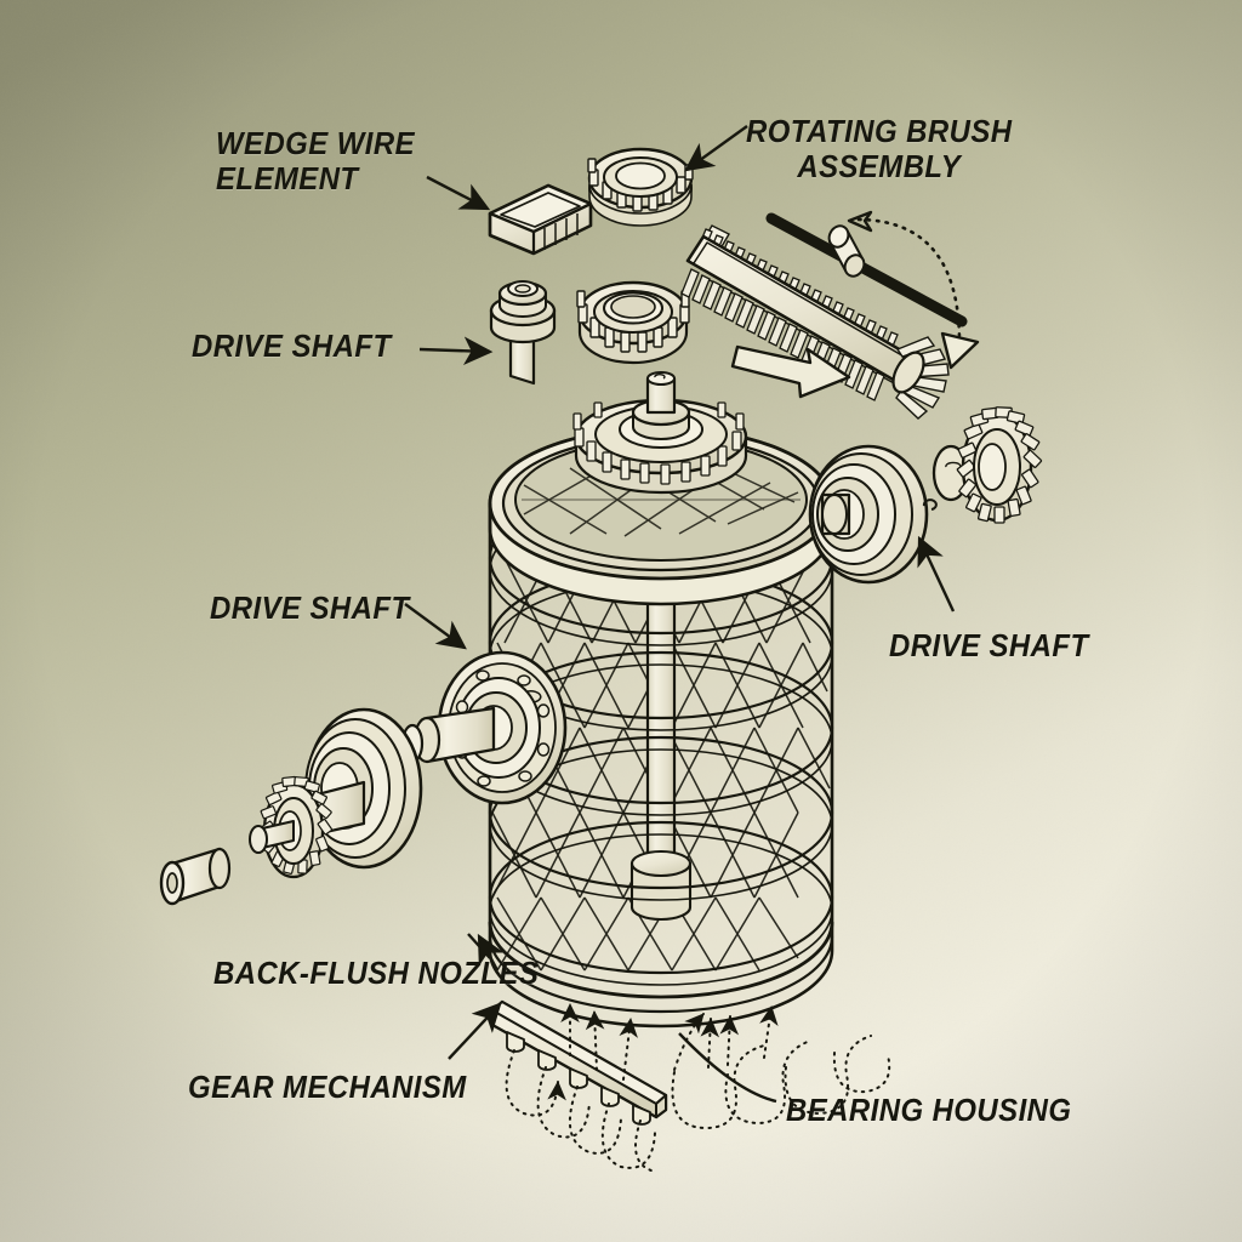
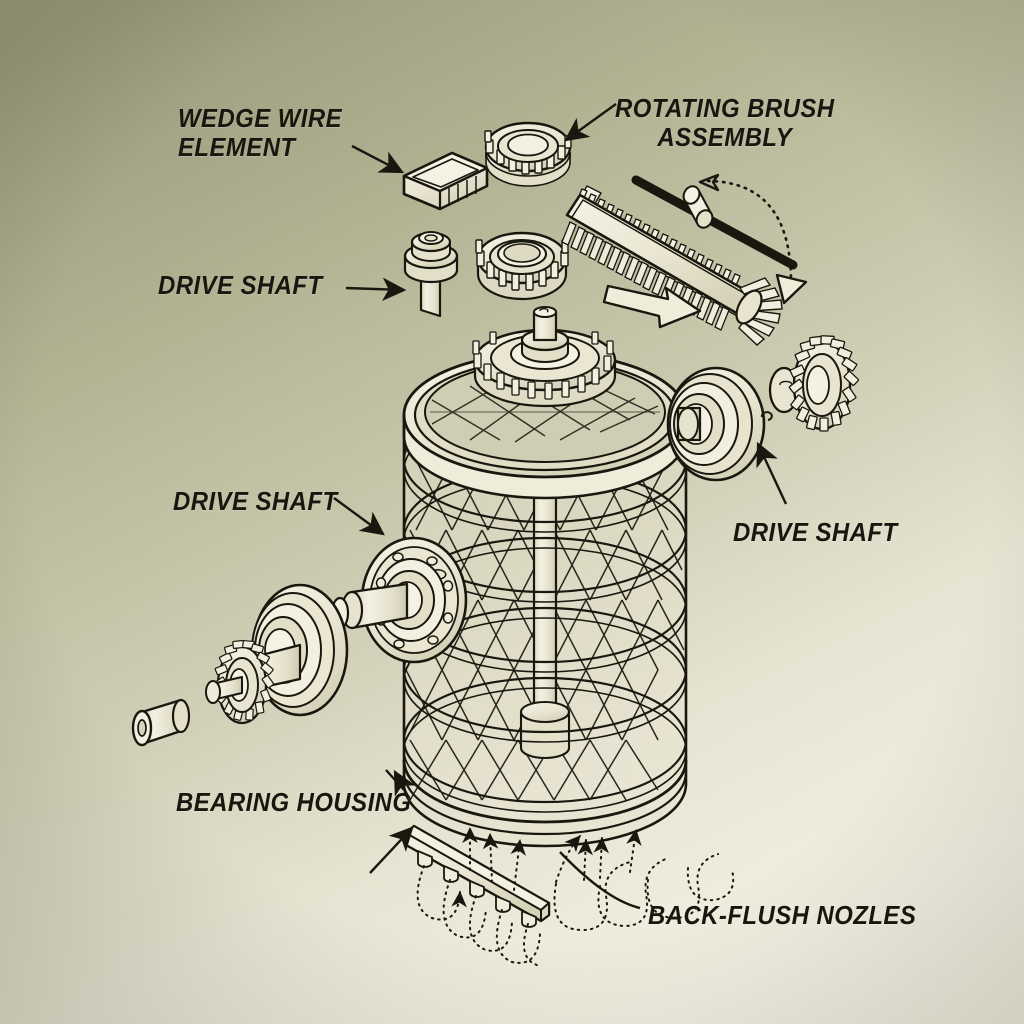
  WEDGE WIRE
  ELEMENT
  ROTATING BRUSH
  ASSEMBLY
  DRIVE SHAFT
  DRIVE SHAFT
  DRIVE SHAFT
- BACK-FLUSH NOZLES
+ BEARING HOUSING
- GEAR MECHANISM
- BEARING HOUSING
+ BACK-FLUSH NOZLES
